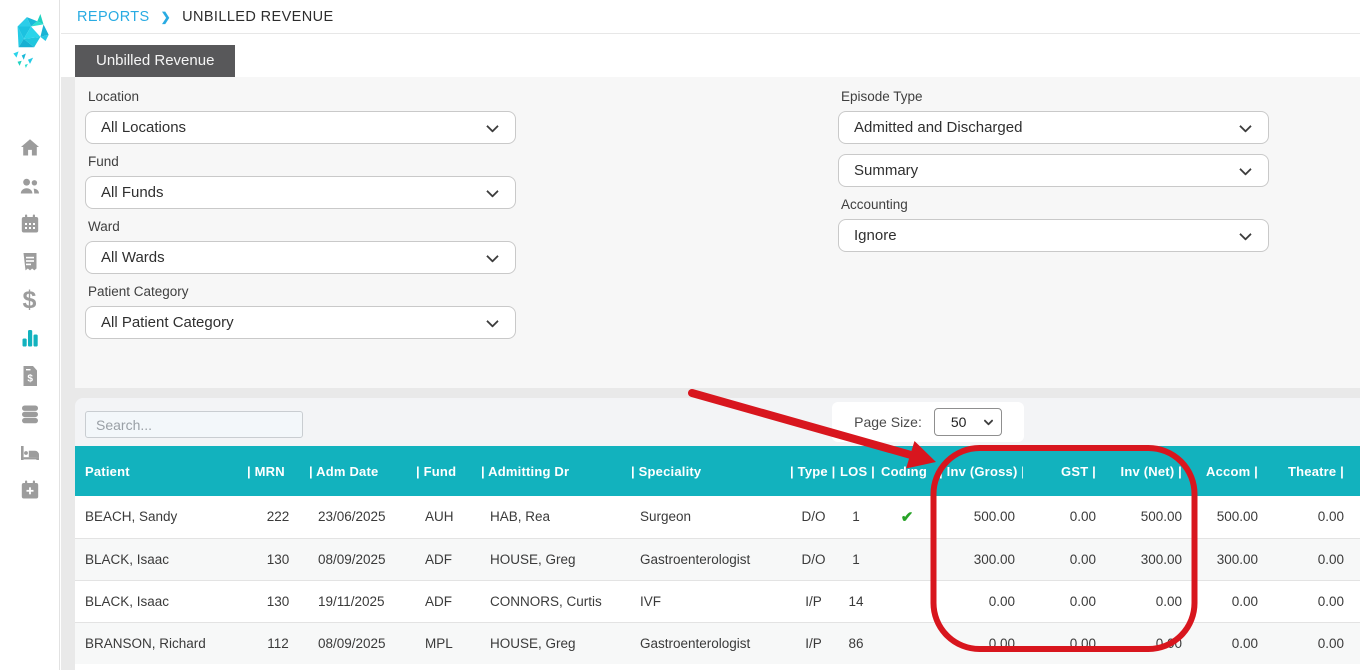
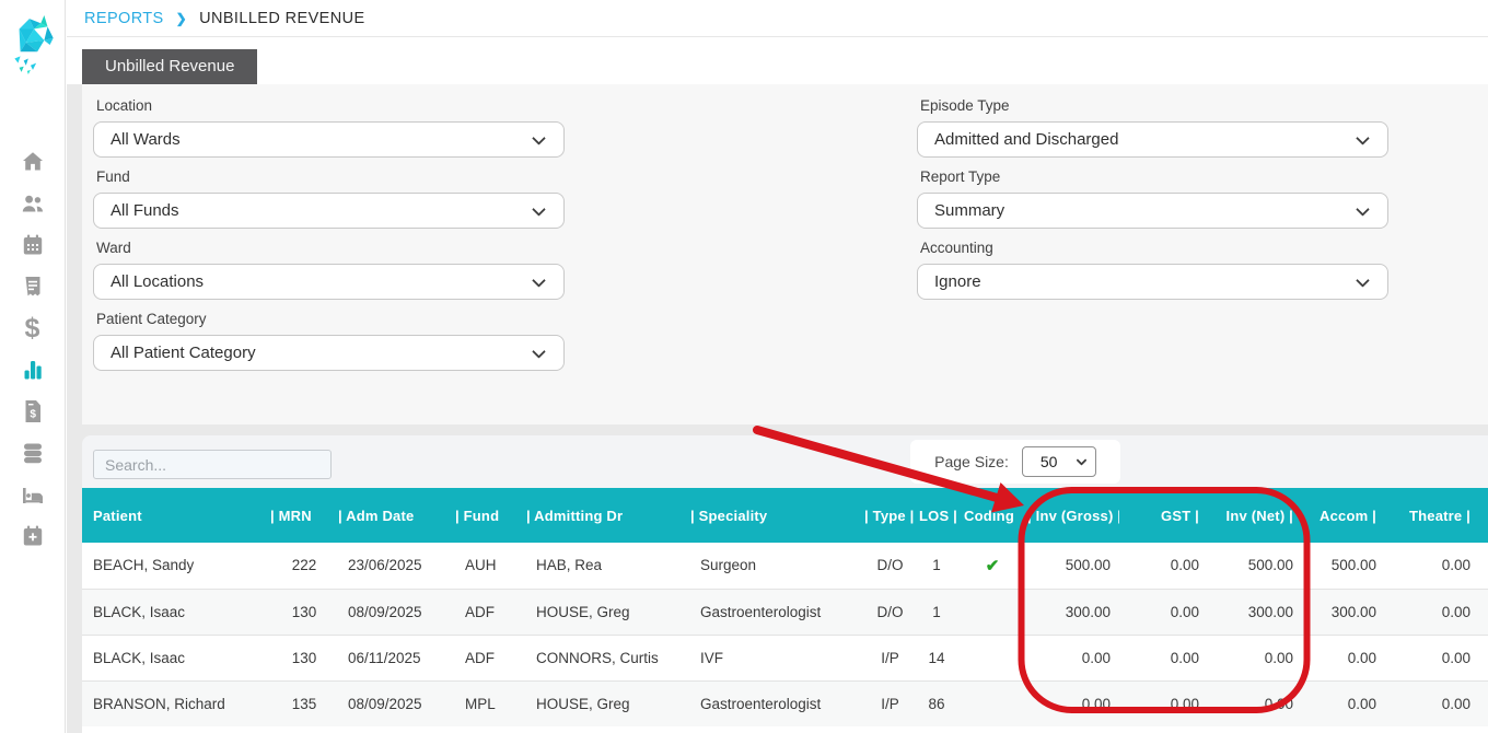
  $
  $
  REPORTS
  ❯
  UNBILLED REVENUE
  Unbilled Revenue
  Location
- All Locations
+ All Wards
  Fund
  All Funds
  Ward
- All Wards
+ All Locations
  Patient Category
  All Patient Category
  Episode Type
  Admitted and Discharged
+ Report Type
  Summary
  Accounting
  Ignore
  Search...
  Page Size:
  50
  Patient	| MRN	| Adm Date	| Fund	| Admitting Dr	| Speciality	| Type |	LOS |	Coding	Inv (Gross)	GST |	Inv (Net) |	Accom |	Theatre |
  BEACH, Sandy	222	23/06/2025	AUH	HAB, Rea	Surgeon	D/O	1	✔	500.00	0.00	500.00	500.00	0.00
  BLACK, Isaac	130	08/09/2025	ADF	HOUSE, Greg	Gastroenterologist	D/O	1		300.00	0.00	300.00	300.00	0.00
- BLACK, Isaac	130	19/11/2025	ADF	CONNORS, Curtis	IVF	I/P	14		0.00	0.00	0.00	0.00	0.00
+ BLACK, Isaac	130	06/11/2025	ADF	CONNORS, Curtis	IVF	I/P	14		0.00	0.00	0.00	0.00	0.00
- BRANSON, Richard	112	08/09/2025	MPL	HOUSE, Greg	Gastroenterologist	I/P	86		0.00	0.00	00	0.00	0.00
+ BRANSON, Richard	135	08/09/2025	MPL	HOUSE, Greg	Gastroenterologist	I/P	86		0.00	0.00	00	0.00	0.00
